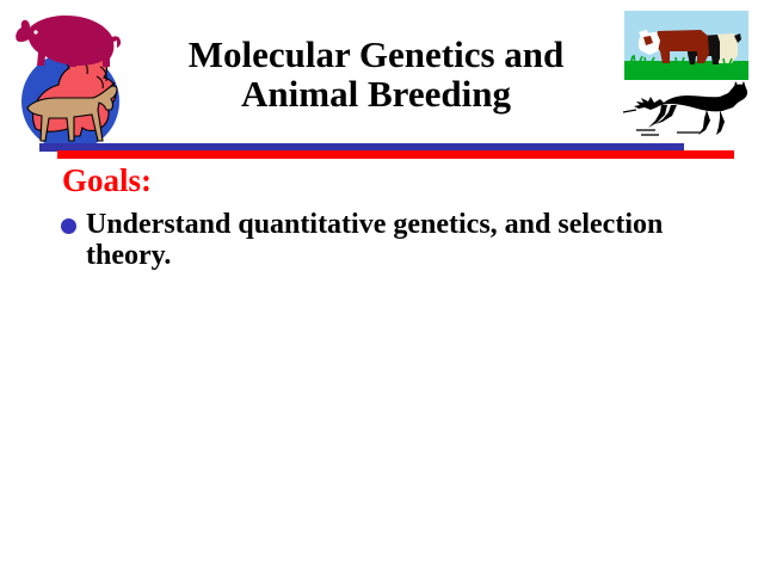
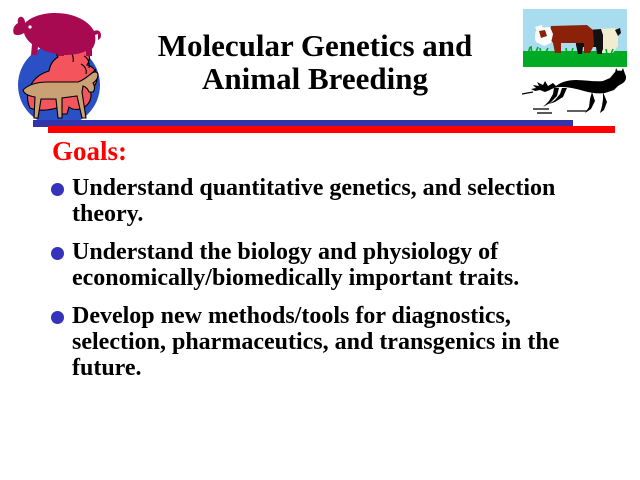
  Molecular Genetics and
  Animal Breeding
  Goals:
  Understand quantitative genetics, and selection theory.
+ Understand the biology and physiology of economically/biomedically important traits.
+ Develop new methods/tools for diagnostics, selection, pharmaceutics, and transgenics in the future.
